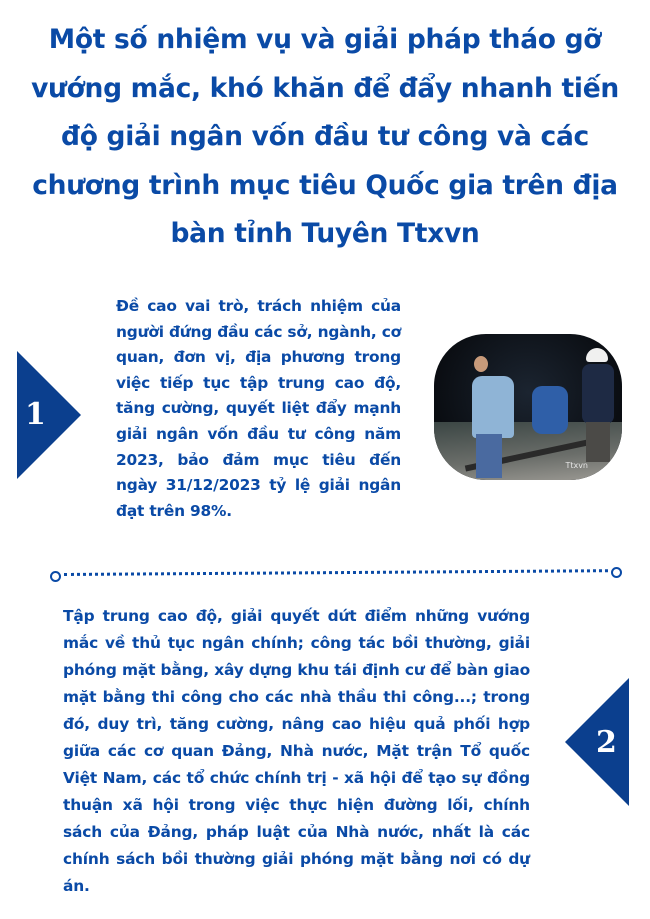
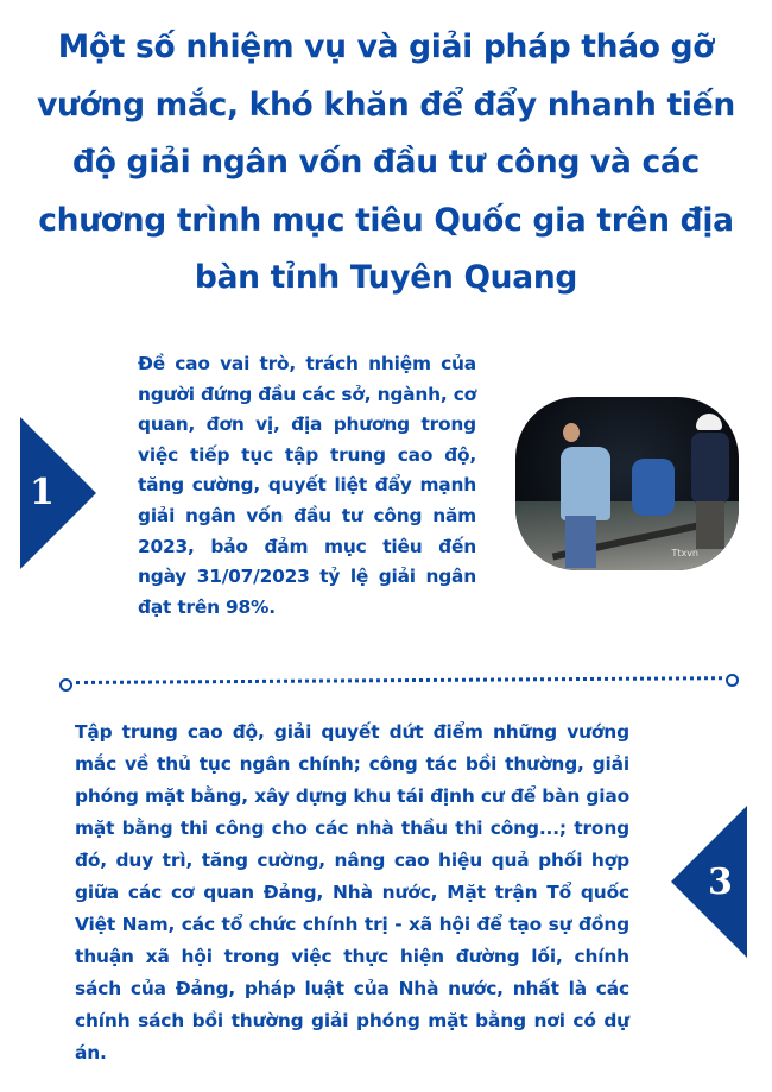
- Một số nhiệm vụ và giải pháp tháo gỡ vướng mắc, khó khăn để đẩy nhanh tiến độ giải ngân vốn đầu tư công và các chương trình mục tiêu Quốc gia trên địa bàn tỉnh Tuyên Ttxvn
+ Một số nhiệm vụ và giải pháp tháo gỡ vướng mắc, khó khăn để đẩy nhanh tiến độ giải ngân vốn đầu tư công và các chương trình mục tiêu Quốc gia trên địa bàn tỉnh Tuyên Quang
  1
- Đề cao vai trò, trách nhiệm của người đứng đầu các sở, ngành, cơ quan, đơn vị, địa phương trong việc tiếp tục tập trung cao độ, tăng cường, quyết liệt đẩy mạnh giải ngân vốn đầu tư công năm 2023, bảo đảm mục tiêu đến ngày 31/12/2023 tỷ lệ giải ngân đạt trên 98%.
+ Đề cao vai trò, trách nhiệm của người đứng đầu các sở, ngành, cơ quan, đơn vị, địa phương trong việc tiếp tục tập trung cao độ, tăng cường, quyết liệt đẩy mạnh giải ngân vốn đầu tư công năm 2023, bảo đảm mục tiêu đến ngày 31/07/2023 tỷ lệ giải ngân đạt trên 98%.
  Ttxvn
  Tập trung cao độ, giải quyết dứt điểm những vướng mắc về thủ tục ngân chính; công tác bồi thường, giải phóng mặt bằng, xây dựng khu tái định cư để bàn giao mặt bằng thi công cho các nhà thầu thi công...; trong đó, duy trì, tăng cường, nâng cao hiệu quả phối hợp giữa các cơ quan Đảng, Nhà nước, Mặt trận Tổ quốc Việt Nam, các tổ chức chính trị - xã hội để tạo sự đồng thuận xã hội trong việc thực hiện đường lối, chính sách của Đảng, pháp luật của Nhà nước, nhất là các chính sách bồi thường giải phóng mặt bằng nơi có dự án.
- 2
+ 3
